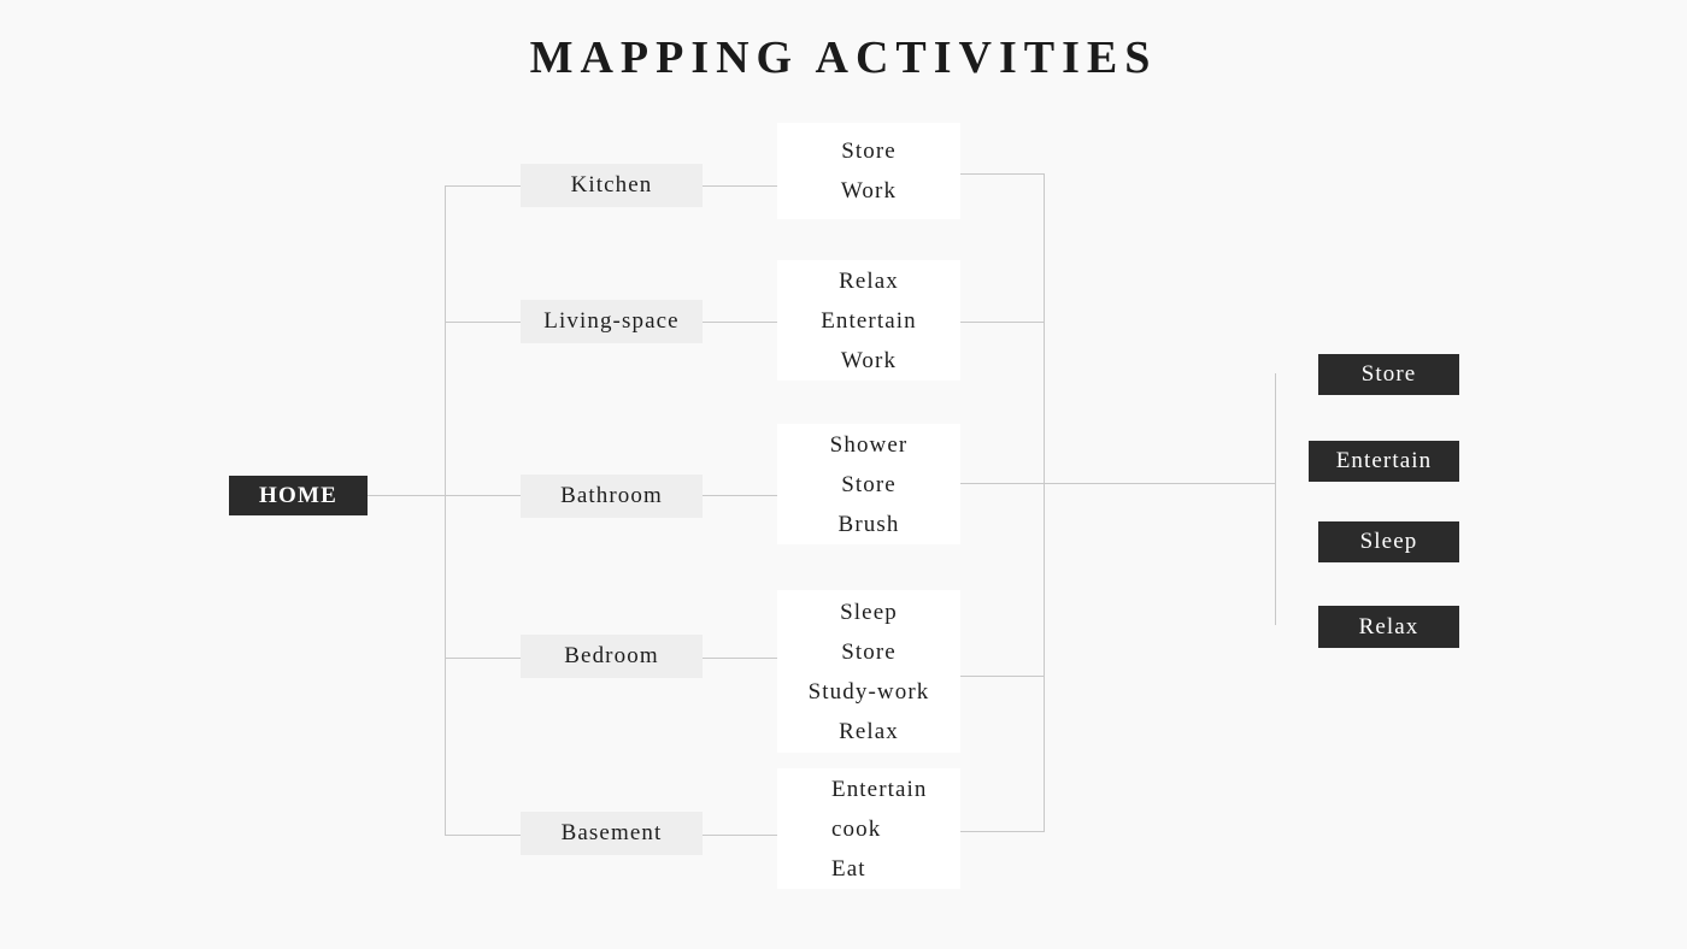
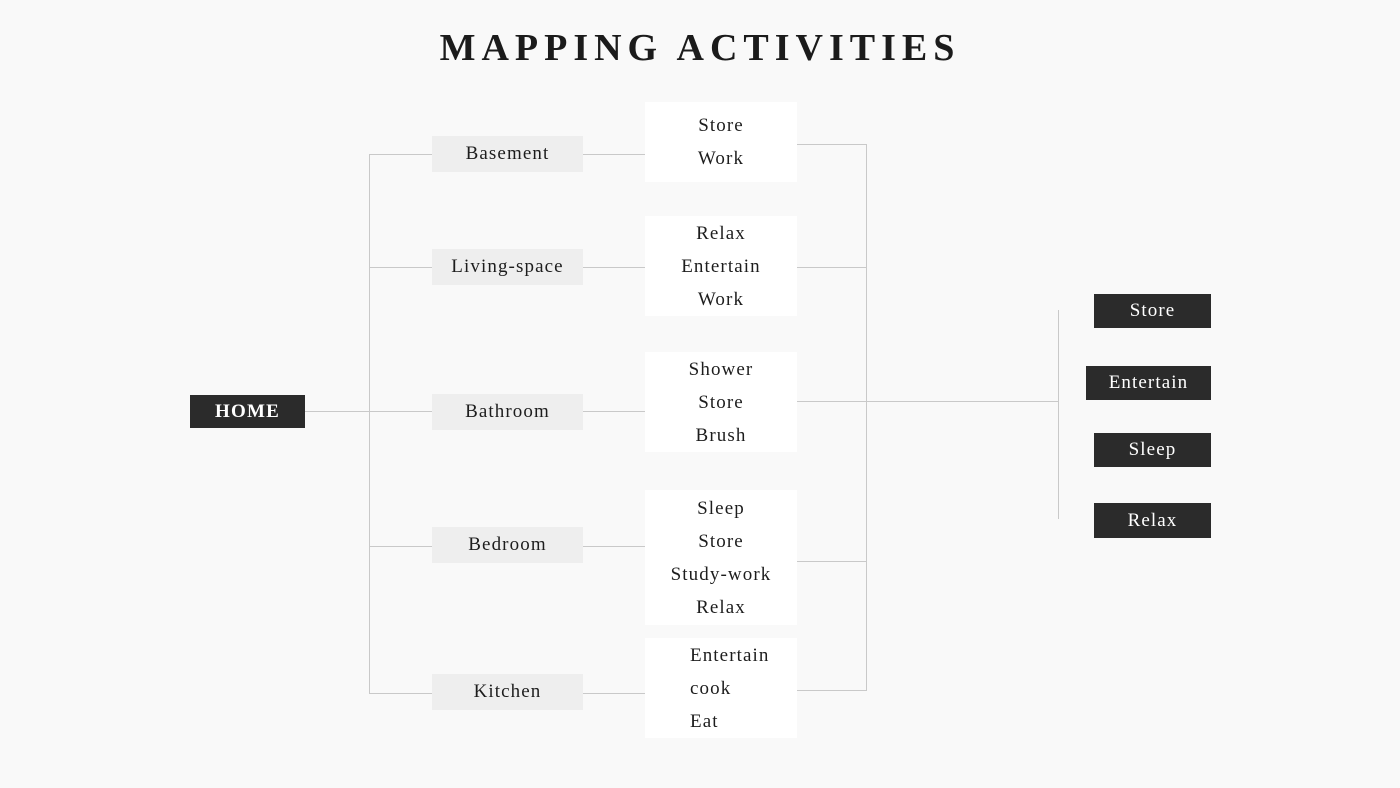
  MAPPING ACTIVITIES
  HOME
- Kitchen
+ Basement
  Living-space
  Bathroom
  Bedroom
- Basement
+ Kitchen
  Store
  Work
  Relax
  Entertain
  Work
  Shower
  Store
  Brush
  Sleep
  Store
  Study-work
  Relax
  Entertain
  cook
  Eat
  Store
  Entertain
  Sleep
  Relax
